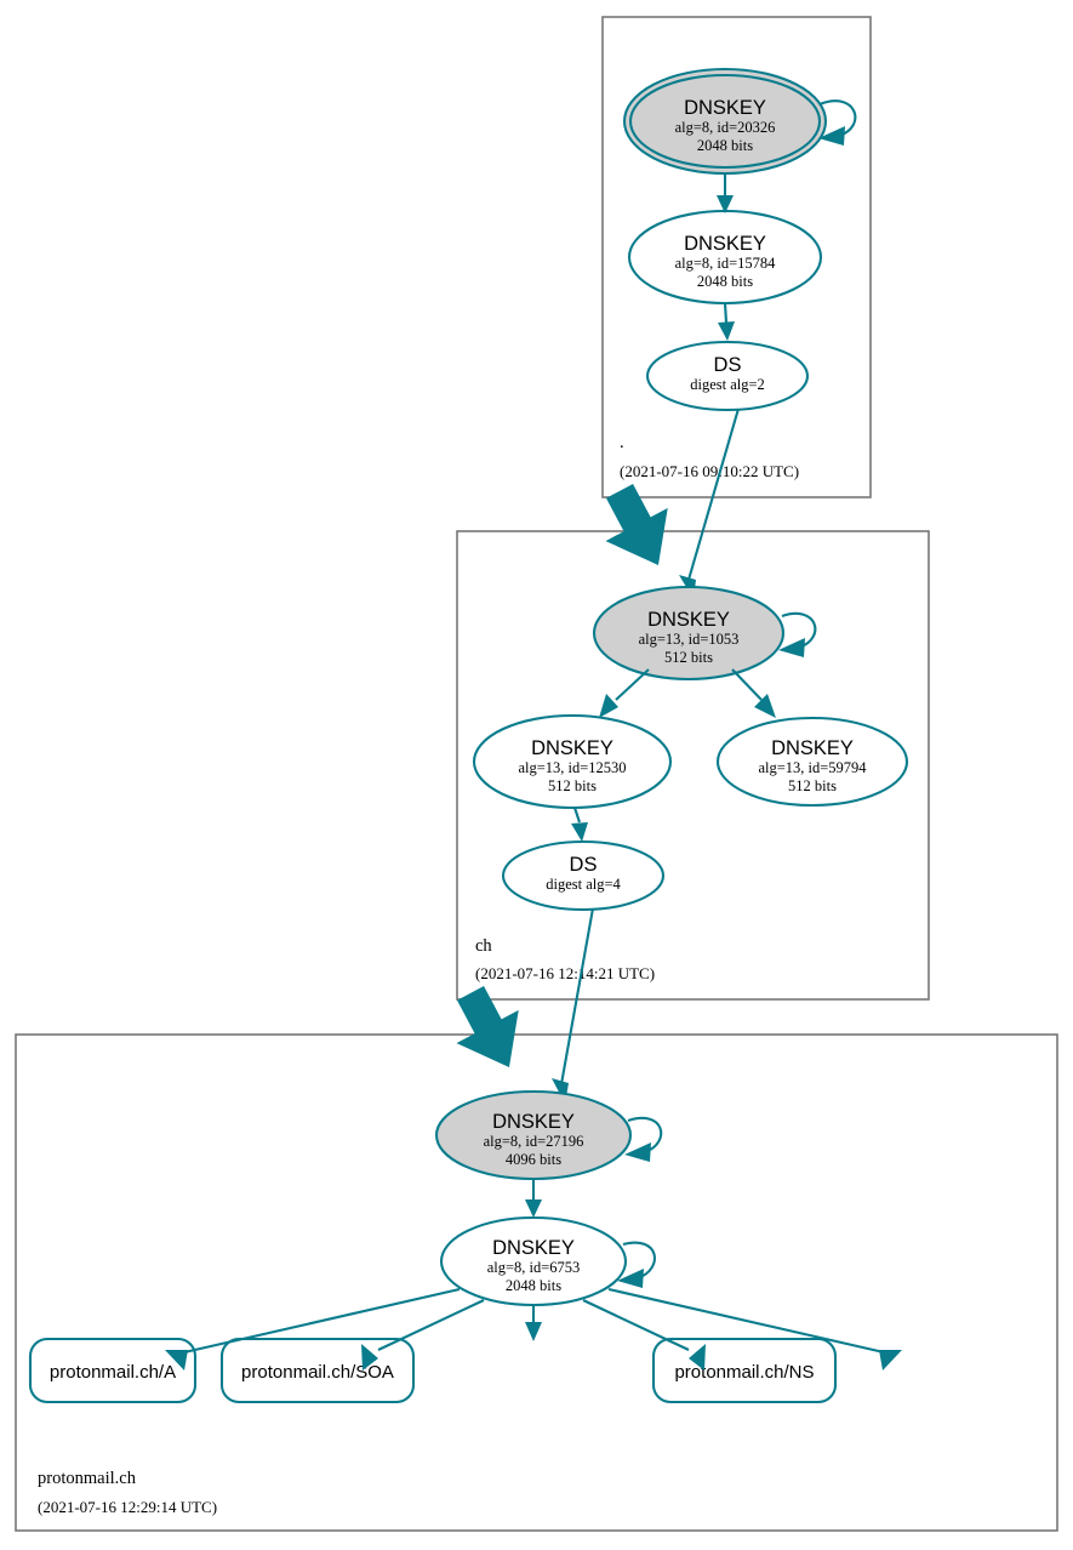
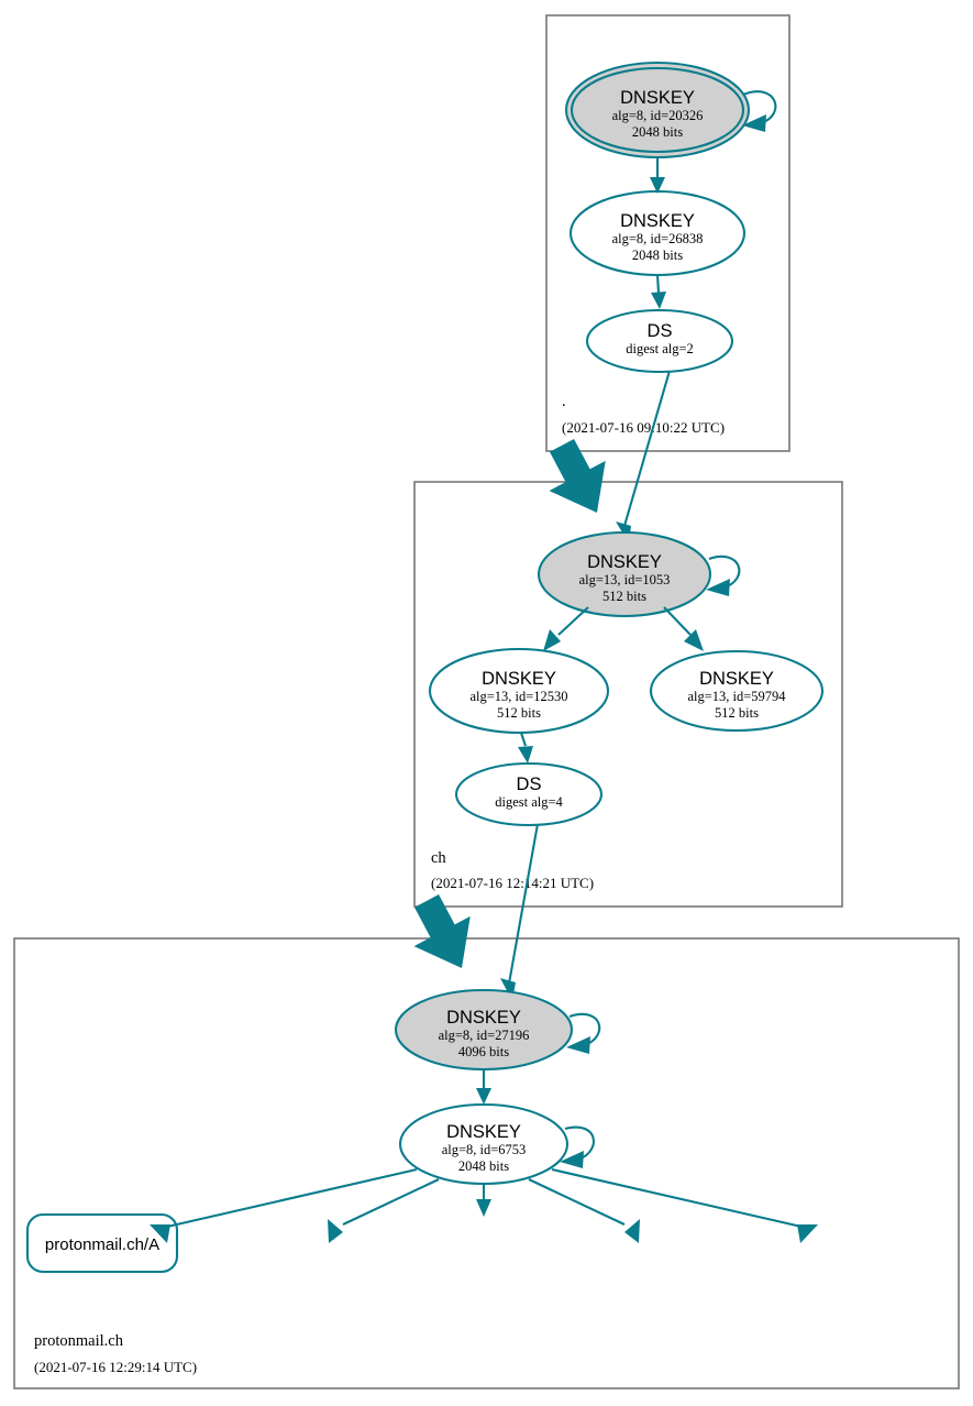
  DNSKEY
  alg=8, id=20326
  2048 bits
  DNSKEY
- alg=8, id=15784
+ alg=8, id=26838
  2048 bits
  DS
  digest alg=2
  .
  (2021-07-16 0910:22 UTC)
  DNSKEY
  alg=13, id=1053
  512 bits
  DNSKEY
  alg=13, id=12530
  512 bits
  DNSKEY
  alg=13, id=59794
  512 bits
  DS
  digest alg=4
  ch
  (2021-07-16 12:4:21 UTC)
  DNSKEY
  alg=8, id=27196
  4096 bits
  DNSKEY
  alg=8, id=6753
  2048 bits
  protonmail.ch/A
- protonmail.ch/SOA
- protonmail.ch/NS
  protonmail.ch
  (2021-07-16 12:29:14 UTC)
